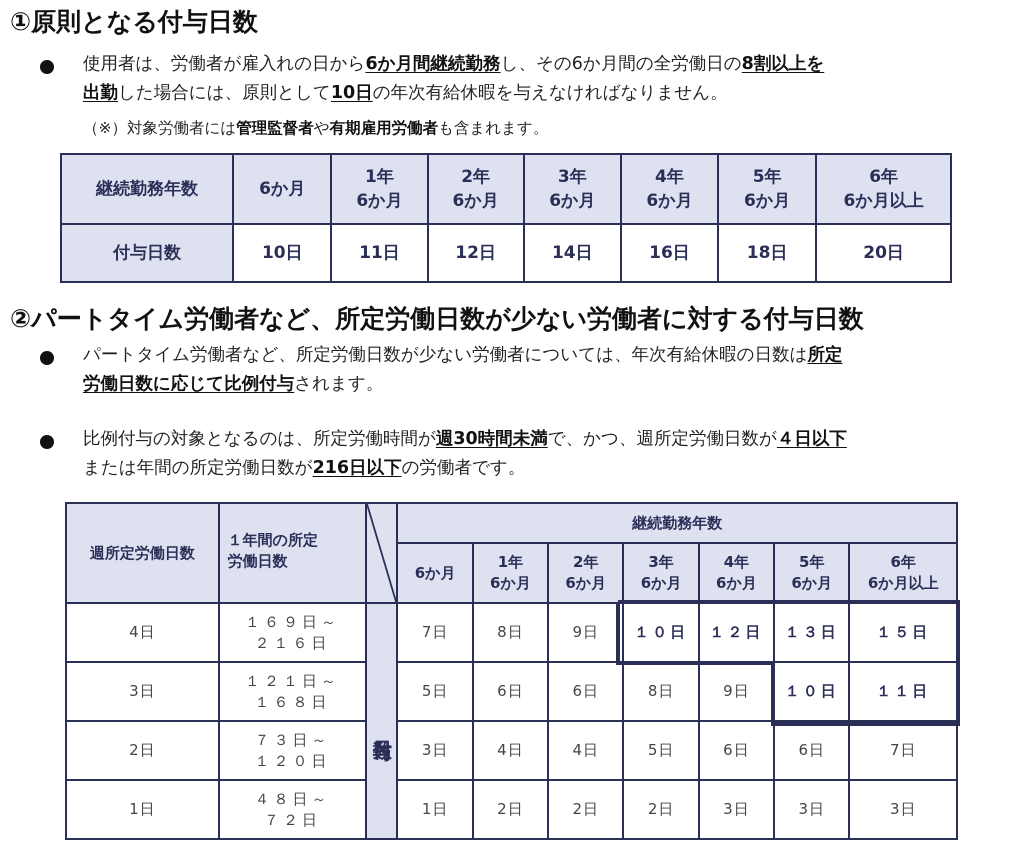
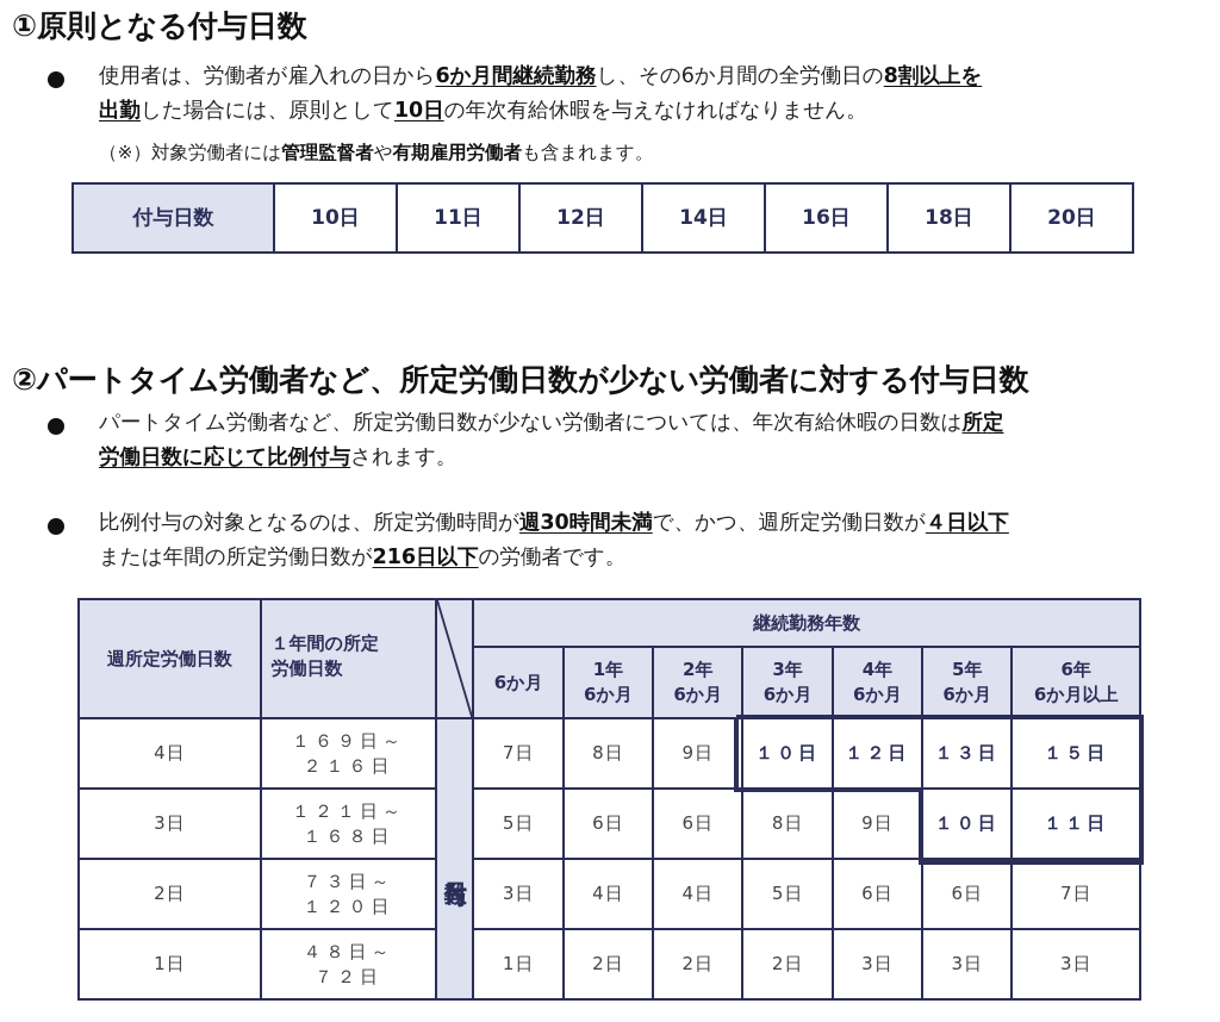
  ①原則となる付与日数
  使用者は、労働者が雇入れの日から6か月間継続勤務し、その6か月間の全労働日の8割以上を
  出勤した場合には、原則として10日の年次有給休暇を与えなければなりません。
  （※）対象労働者には管理監督者や有期雇用労働者も含まれます。
- 継続勤務年数	6か月	1年6か月	2年6か月	3年6か月	4年6か月	5年6か月	6年6か月以上
  付与日数	10日	11日	12日	14日	16日	18日	20日
  ②パートタイム労働者など、所定労働日数が少ない労働者に対する付与日数
  パートタイム労働者など、所定労働日数が少ない労働者については、年次有給休暇の日数は所定
  労働日数に応じて比例付与されます。
  比例付与の対象となるのは、所定労働時間が週30時間未満で、かつ、週所定労働日数が４日以下
  または年間の所定労働日数が216日以下の労働者です。
  週所定労働日数	１年間の所定労働日数		継続勤務年数
  6か月	1年6か月	2年6か月	3年6か月	4年6か月	5年6か月	6年6か月以上
  4日	１６９日～２１６日		7日	8日	9日	１０日	１２日	１３日	１５日
  3日	１２１日～１６８日	5日	6日	6日	8日	9日	１０日	１１日
  2日	７３日～１２０日	3日	4日	4日	5日	6日	6日	7日
  1日	４８日～７２日	1日	2日	2日	2日	3日	3日	3日
